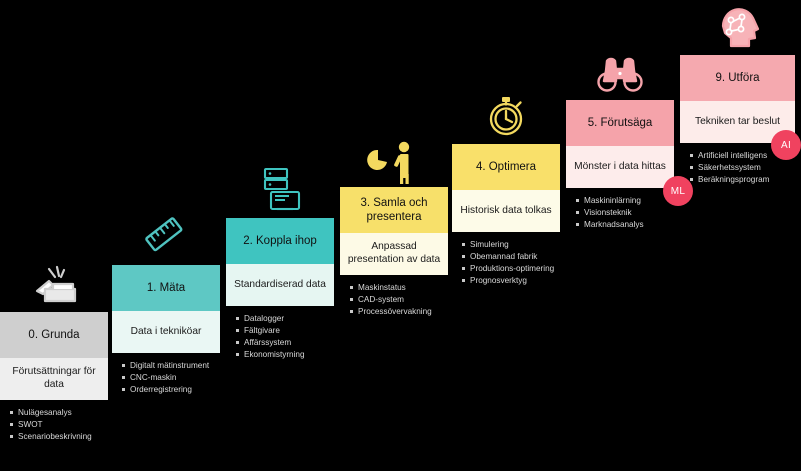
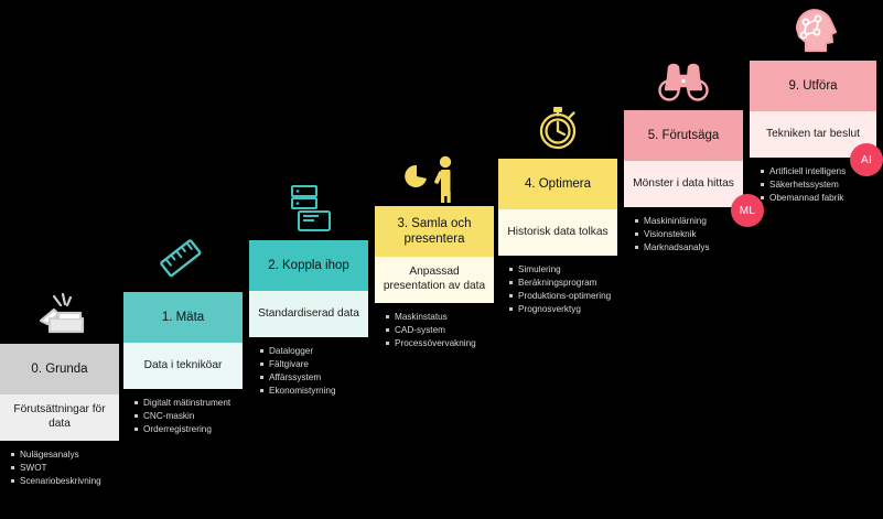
  0. Grunda
  Förutsättningar för data
  Nulägesanalys
  SWOT
  Scenariobeskrivning
  1. Mäta
  Data i tekniköar
  Digitalt mätinstrument
  CNC-maskin
  Orderregistrering
  2. Koppla ihop
  Standardiserad data
  Datalogger
  Fältgivare
  Affärssystem
  Ekonomistyrning
  3. Samla och presentera
  Anpassad presentation av data
  Maskinstatus
  CAD-system
  Processövervakning
  4. Optimera
  Historisk data tolkas
  Simulering
- Obemannad fabrik
+ Beräkningsprogram
  Produktions-optimering
  Prognosverktyg
  5. Förutsäga
  Mönster i data hittas
  Maskininlärning
  Visionsteknik
  Marknadsanalys
  9. Utföra
  Tekniken tar beslut
  Artificiell intelligens
  Säkerhetssystem
- Beräkningsprogram
+ Obemannad fabrik
  AI
  ML
